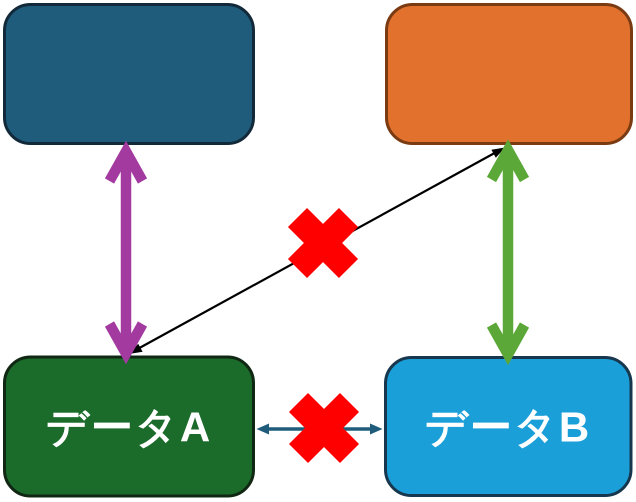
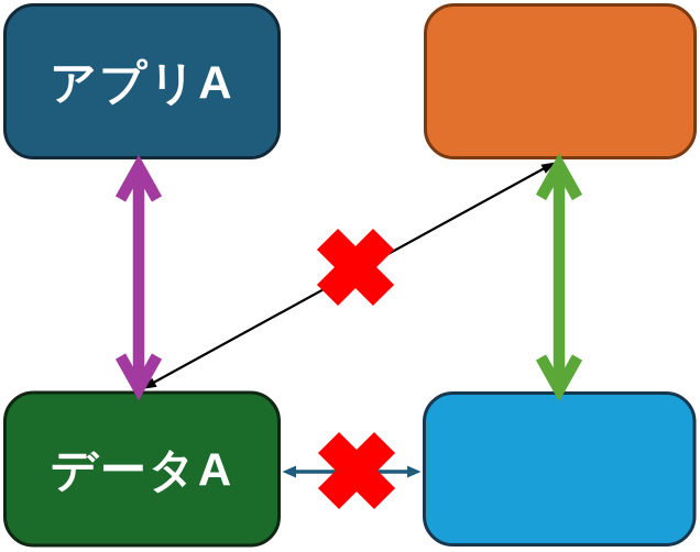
+ アプリA
  データA
- データB
